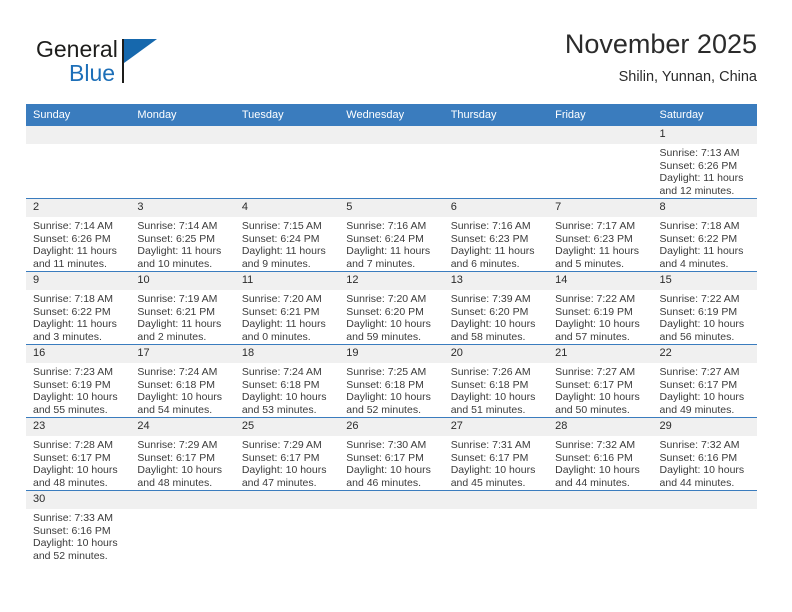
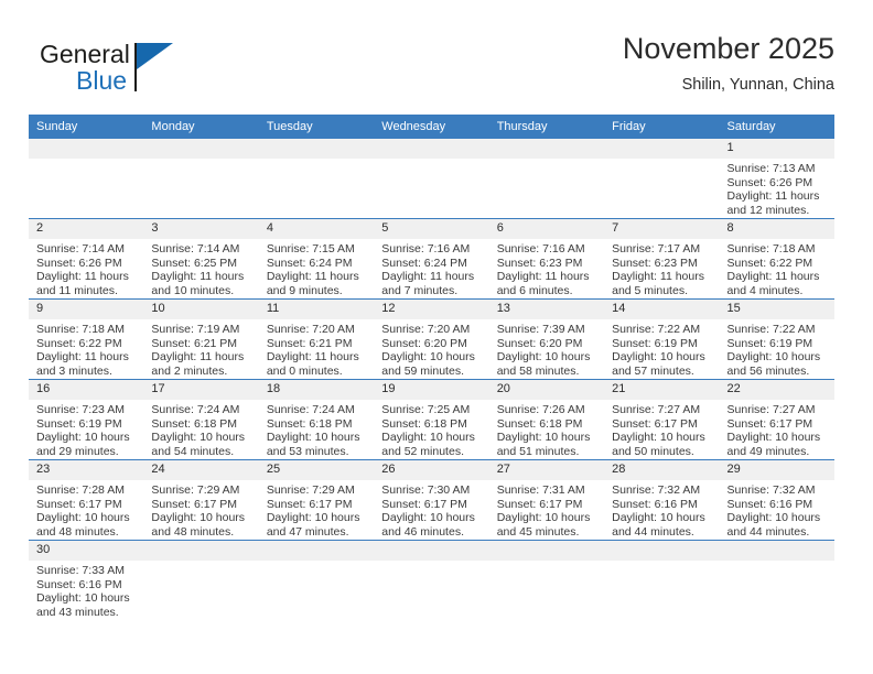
  General
  Blue
  November 2025
  Shilin, Yunnan, China
  Sunday	Monday	Tuesday	Wednesday	Thursday	Friday	Saturday
  						1Sunrise: 7:13 AMSunset: 6:26 PMDaylight: 11 hoursand 12 minutes.
  2Sunrise: 7:14 AMSunset: 6:26 PMDaylight: 11 hoursand 11 minutes.	3Sunrise: 7:14 AMSunset: 6:25 PMDaylight: 11 hoursand 10 minutes.	4Sunrise: 7:15 AMSunset: 6:24 PMDaylight: 11 hoursand 9 minutes.	5Sunrise: 7:16 AMSunset: 6:24 PMDaylight: 11 hoursand 7 minutes.	6Sunrise: 7:16 AMSunset: 6:23 PMDaylight: 11 hoursand 6 minutes.	7Sunrise: 7:17 AMSunset: 6:23 PMDaylight: 11 hoursand 5 minutes.	8Sunrise: 7:18 AMSunset: 6:22 PMDaylight: 11 hoursand 4 minutes.
  9Sunrise: 7:18 AMSunset: 6:22 PMDaylight: 11 hoursand 3 minutes.	10Sunrise: 7:19 AMSunset: 6:21 PMDaylight: 11 hoursand 2 minutes.	11Sunrise: 7:20 AMSunset: 6:21 PMDaylight: 11 hoursand 0 minutes.	12Sunrise: 7:20 AMSunset: 6:20 PMDaylight: 10 hoursand 59 minutes.	13Sunrise: 7:39 AMSunset: 6:20 PMDaylight: 10 hoursand 58 minutes.	14Sunrise: 7:22 AMSunset: 6:19 PMDaylight: 10 hoursand 57 minutes.	15Sunrise: 7:22 AMSunset: 6:19 PMDaylight: 10 hoursand 56 minutes.
- 16Sunrise: 7:23 AMSunset: 6:19 PMDaylight: 10 hoursand 55 minutes.	17Sunrise: 7:24 AMSunset: 6:18 PMDaylight: 10 hoursand 54 minutes.	18Sunrise: 7:24 AMSunset: 6:18 PMDaylight: 10 hoursand 53 minutes.	19Sunrise: 7:25 AMSunset: 6:18 PMDaylight: 10 hoursand 52 minutes.	20Sunrise: 7:26 AMSunset: 6:18 PMDaylight: 10 hoursand 51 minutes.	21Sunrise: 7:27 AMSunset: 6:17 PMDaylight: 10 hoursand 50 minutes.	22Sunrise: 7:27 AMSunset: 6:17 PMDaylight: 10 hoursand 49 minutes.
+ 16Sunrise: 7:23 AMSunset: 6:19 PMDaylight: 10 hoursand 29 minutes.	17Sunrise: 7:24 AMSunset: 6:18 PMDaylight: 10 hoursand 54 minutes.	18Sunrise: 7:24 AMSunset: 6:18 PMDaylight: 10 hoursand 53 minutes.	19Sunrise: 7:25 AMSunset: 6:18 PMDaylight: 10 hoursand 52 minutes.	20Sunrise: 7:26 AMSunset: 6:18 PMDaylight: 10 hoursand 51 minutes.	21Sunrise: 7:27 AMSunset: 6:17 PMDaylight: 10 hoursand 50 minutes.	22Sunrise: 7:27 AMSunset: 6:17 PMDaylight: 10 hoursand 49 minutes.
  23Sunrise: 7:28 AMSunset: 6:17 PMDaylight: 10 hoursand 48 minutes.	24Sunrise: 7:29 AMSunset: 6:17 PMDaylight: 10 hoursand 48 minutes.	25Sunrise: 7:29 AMSunset: 6:17 PMDaylight: 10 hoursand 47 minutes.	26Sunrise: 7:30 AMSunset: 6:17 PMDaylight: 10 hoursand 46 minutes.	27Sunrise: 7:31 AMSunset: 6:17 PMDaylight: 10 hoursand 45 minutes.	28Sunrise: 7:32 AMSunset: 6:16 PMDaylight: 10 hoursand 44 minutes.	29Sunrise: 7:32 AMSunset: 6:16 PMDaylight: 10 hoursand 44 minutes.
- 30Sunrise: 7:33 AMSunset: 6:16 PMDaylight: 10 hoursand 52 minutes.
+ 30Sunrise: 7:33 AMSunset: 6:16 PMDaylight: 10 hoursand 43 minutes.
